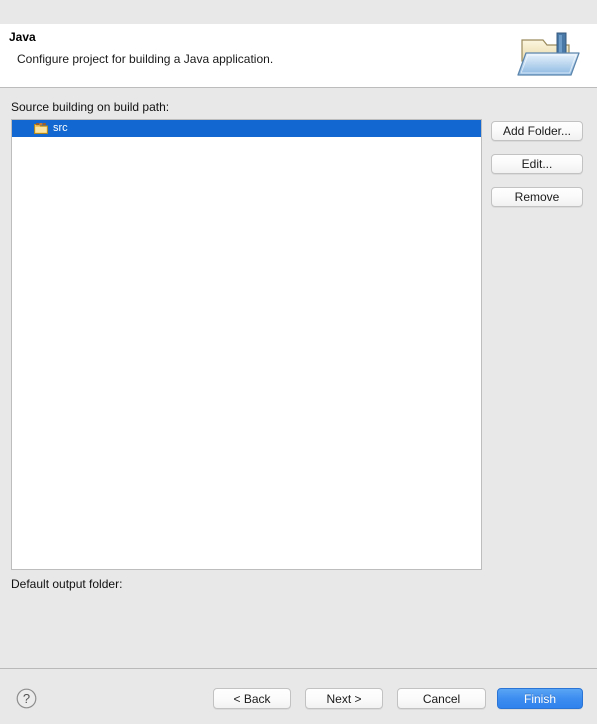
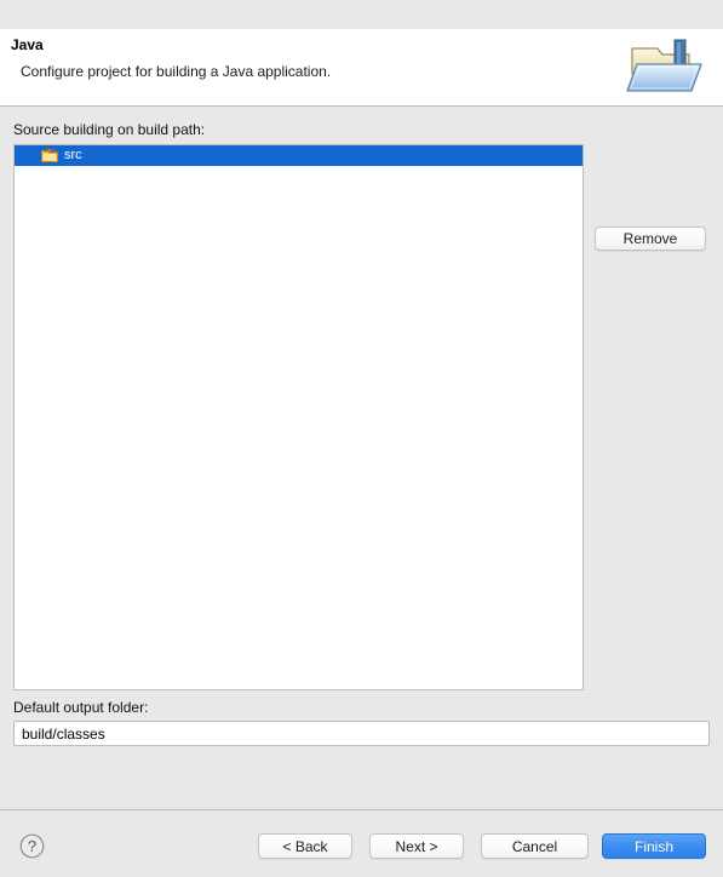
  Java
  Configure project for building a Java application.
  Source building on build path:
  src
- Add Folder...
- Edit...
  Remove
  Default output folder:
+ build/classes
  ?
  < Back
  Next >
  Cancel
  Finish
